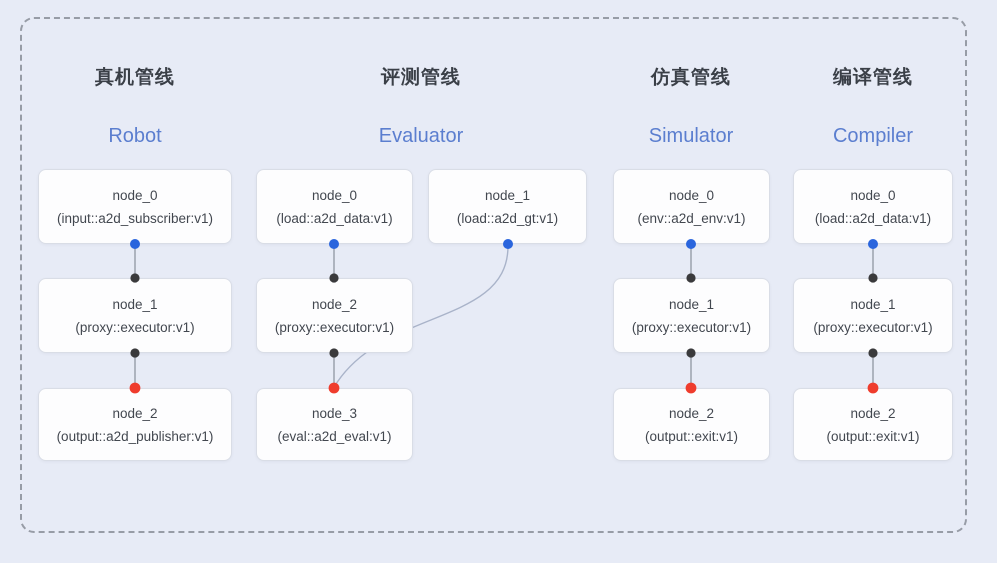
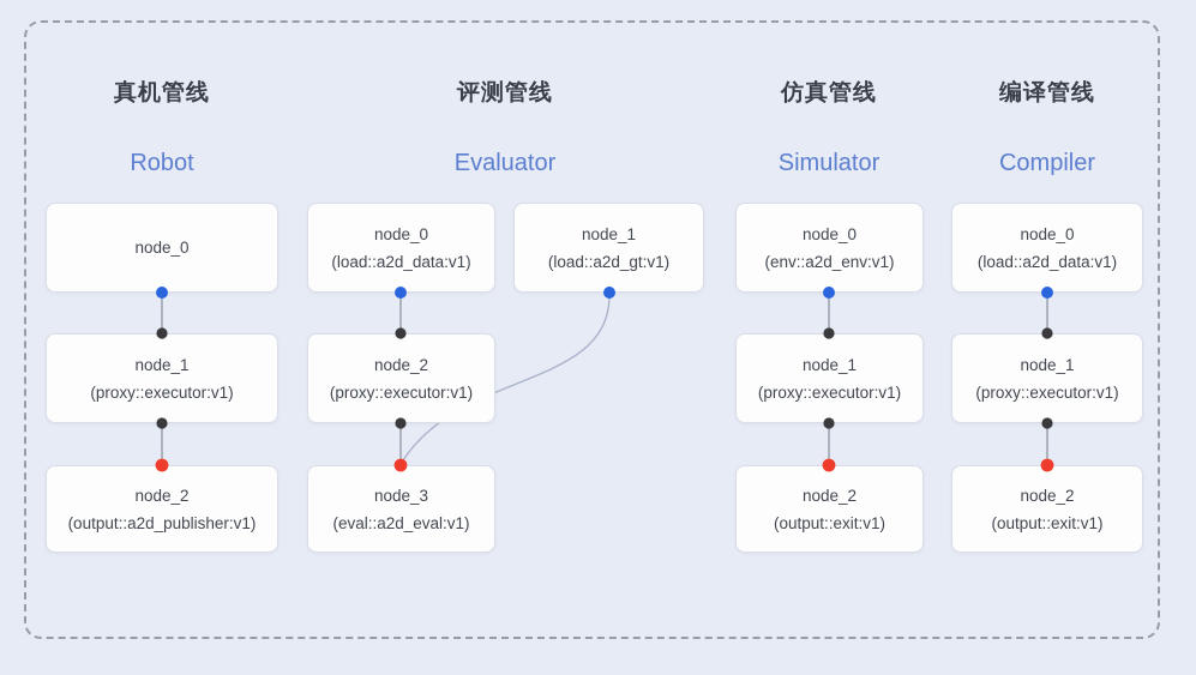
  真机管线
  Robot
  评测管线
  Evaluator
  仿真管线
  Simulator
  编译管线
  Compiler
  node_0
- (input::a2d_subscriber:v1)
  node_1
  (proxy::executor:v1)
  node_2
  (output::a2d_publisher:v1)
  node_0
  (load::a2d_data:v1)
  node_1
  (load::a2d_gt:v1)
  node_2
  (proxy::executor:v1)
  node_3
  (eval::a2d_eval:v1)
  node_0
  (env::a2d_env:v1)
  node_1
  (proxy::executor:v1)
  node_2
  (output::exit:v1)
  node_0
  (load::a2d_data:v1)
  node_1
  (proxy::executor:v1)
  node_2
  (output::exit:v1)
